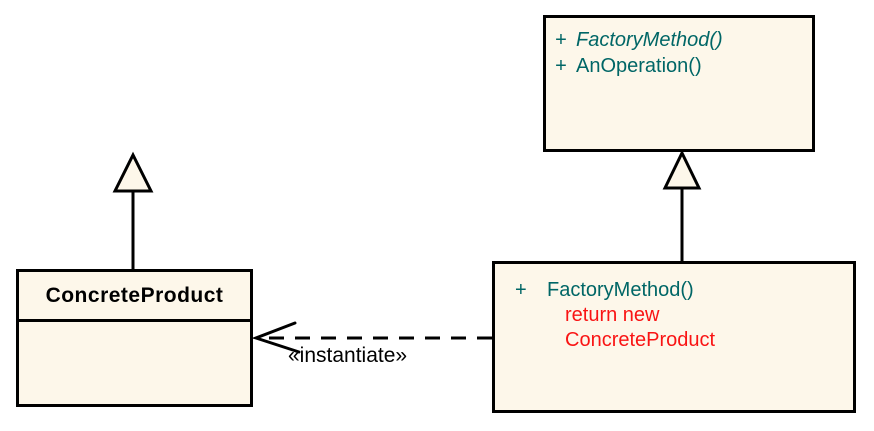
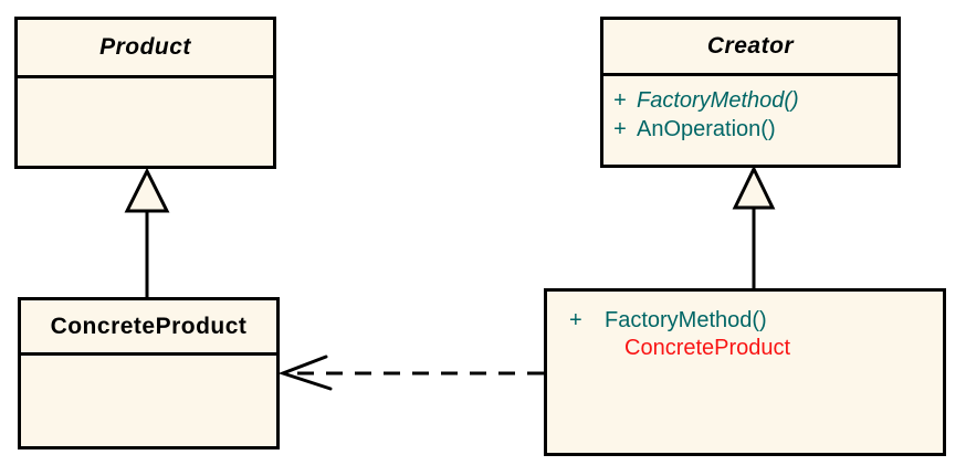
+ Product
+ Creator
  +
  FactoryMethod()
  +
  AnOperation()
  ConcreteProduct
  +
  FactoryMethod()
- return new
  ConcreteProduct
- «instantiate»
